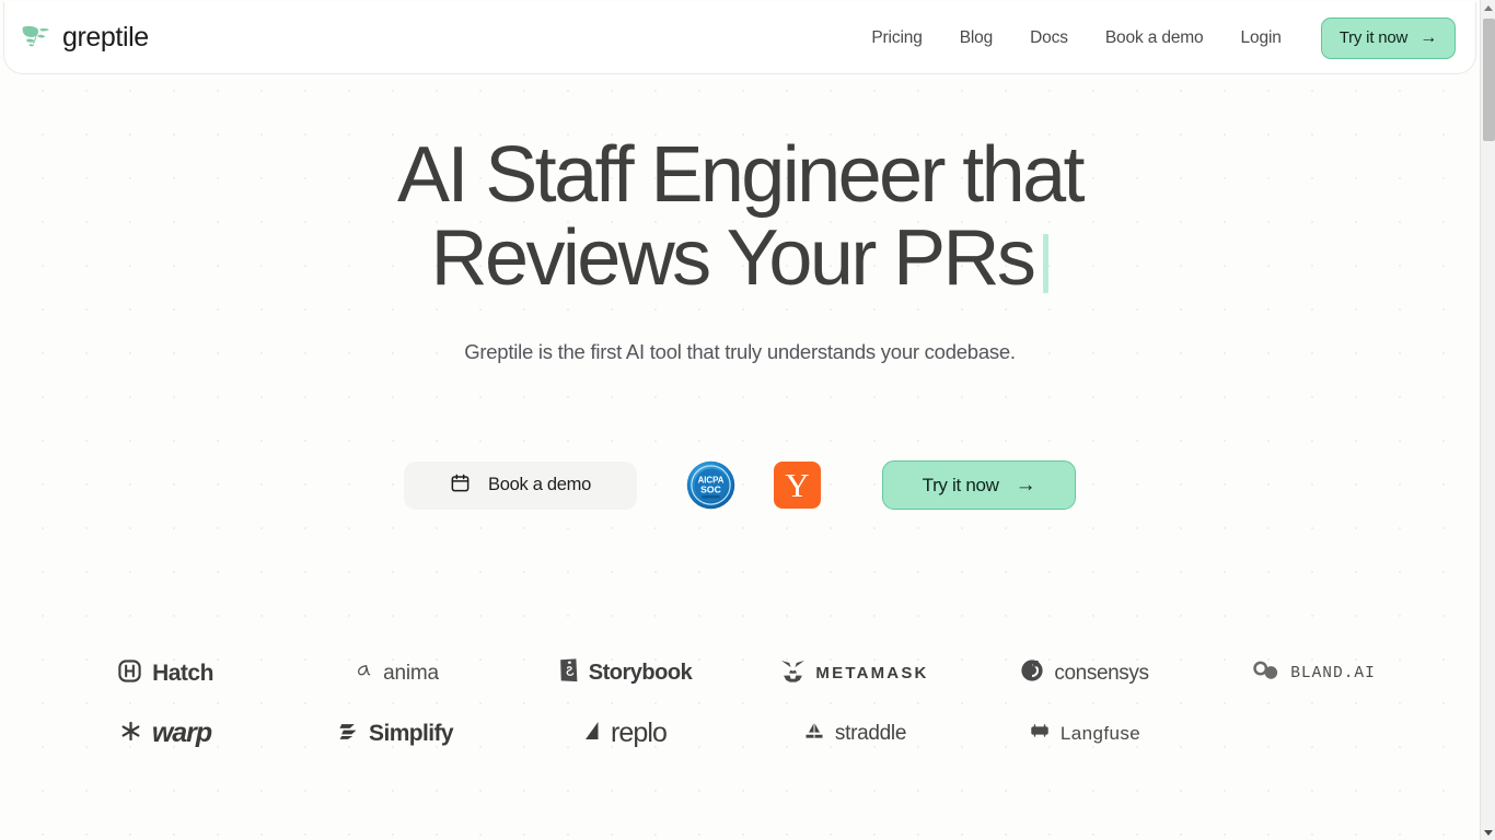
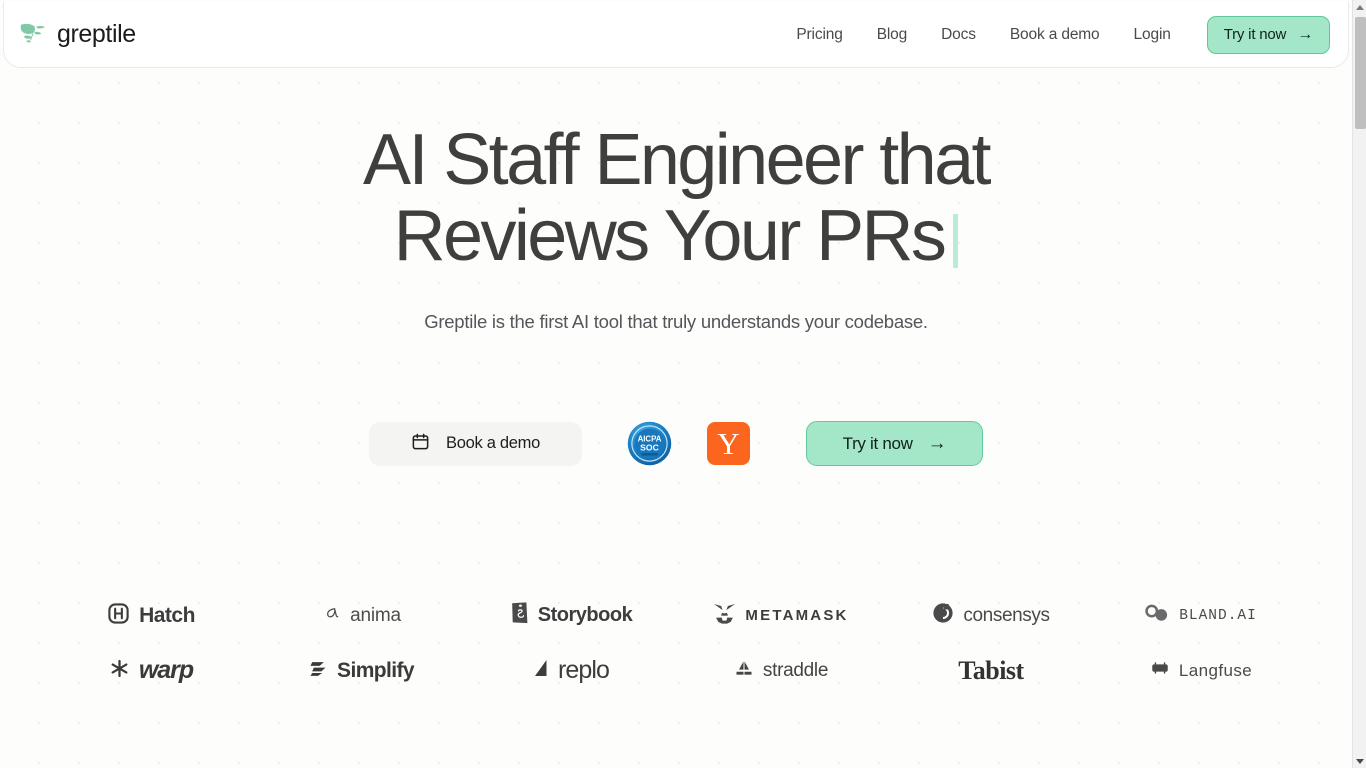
  greptile
  Pricing
  Blog
  Docs
  Book a demo
  Login
  Try it now
  →
  AI Staff Engineer that
  Reviews Your PRs
  Greptile is the first AI tool that truly understands your codebase.
  Book a demo
  AICPA
  SOC
  Y
  Try it now
  →
  Hatch
  anima
  Storybook
  METAMASK
  consensys
  BLAND.AI
  warp
  Simplify
  replo
  straddle
+ Tabist
  Langfuse
